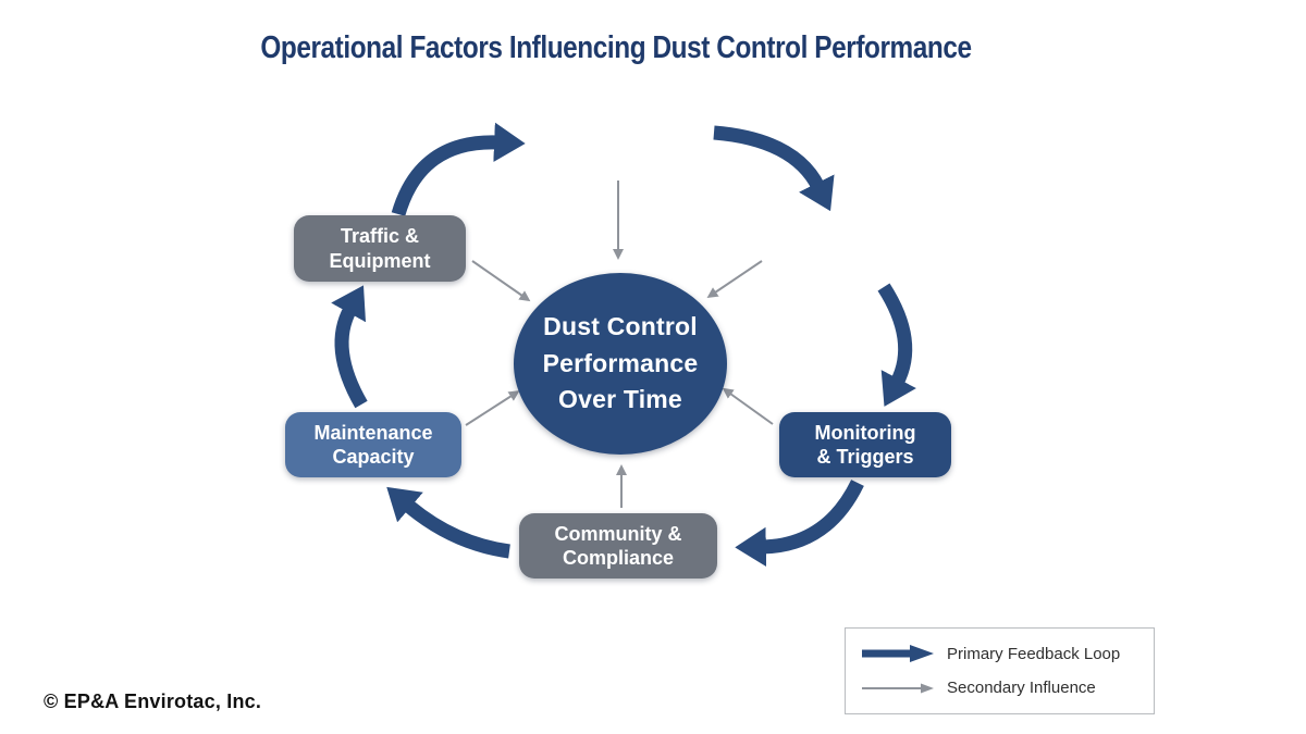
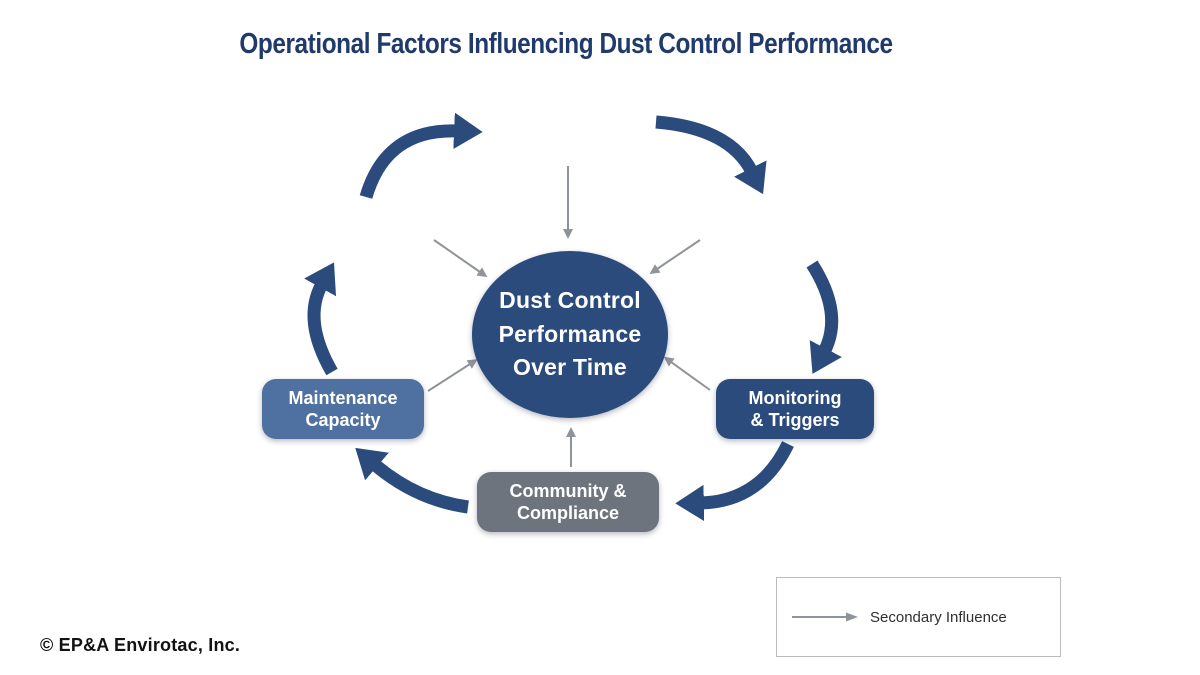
  Operational Factors Influencing Dust Control Performance
  Dust Control
  Performance
  Over Time
  Monitoring
  & Triggers
  Community &
  Compliance
  Maintenance
  Capacity
- Traffic &
- Equipment
- Primary Feedback Loop
  Secondary Influence
  © EP&A Envirotac, Inc.
